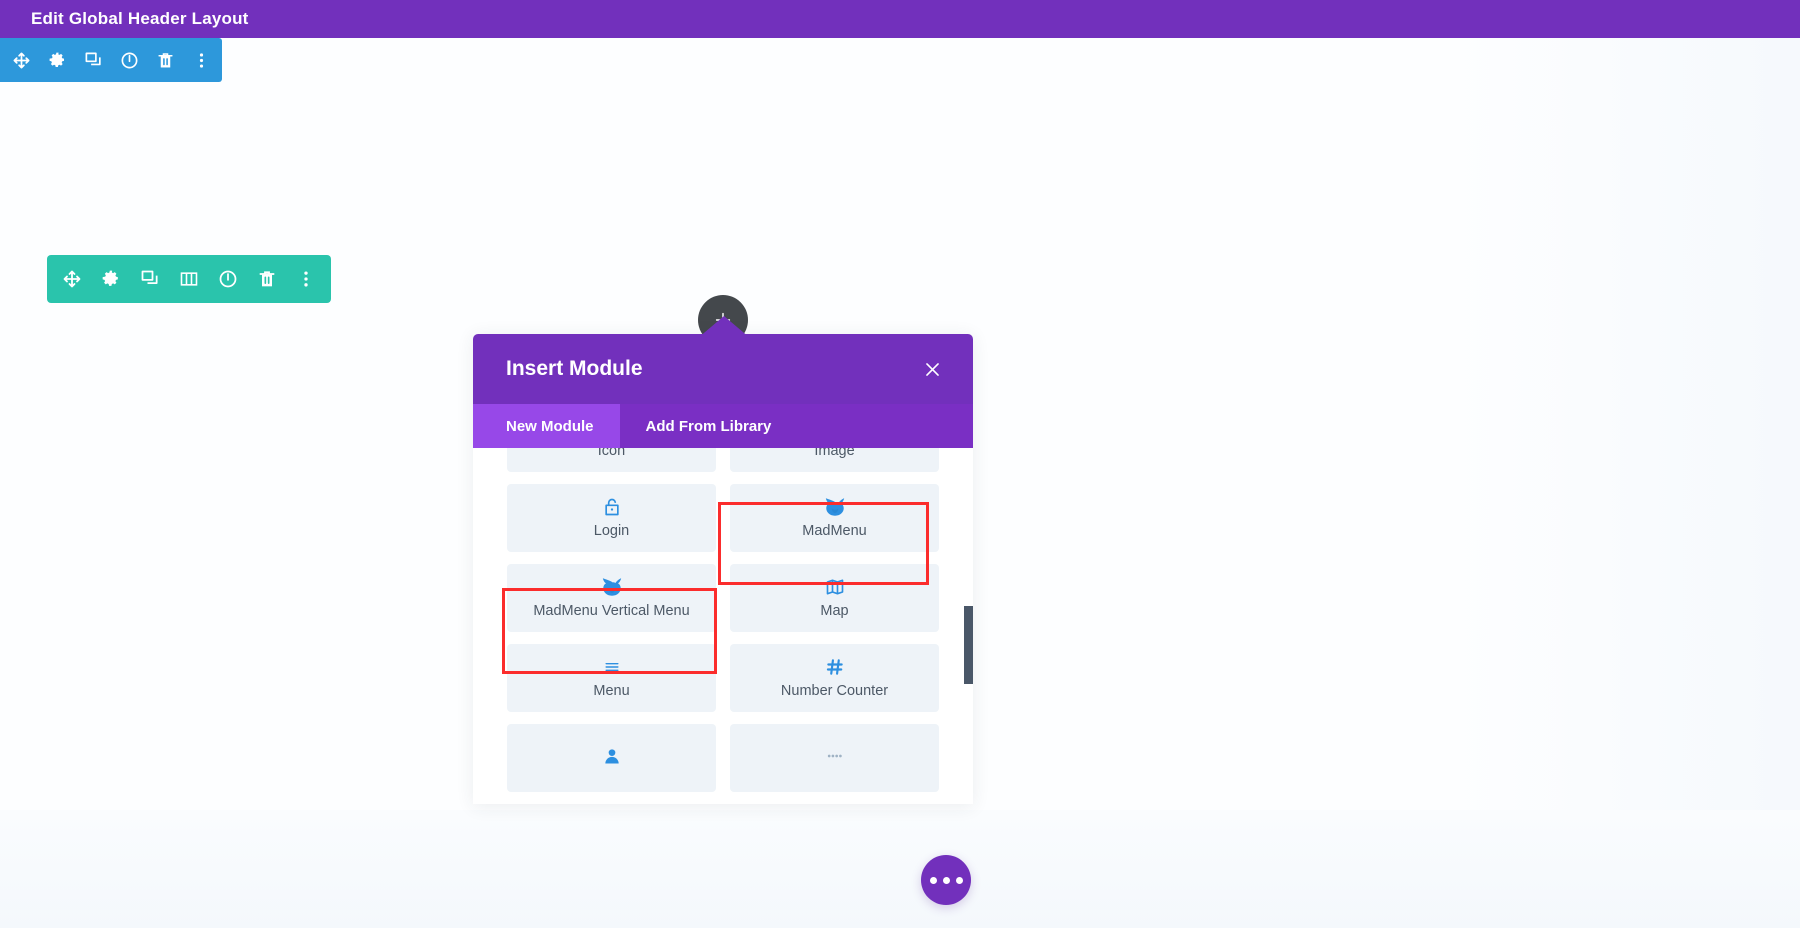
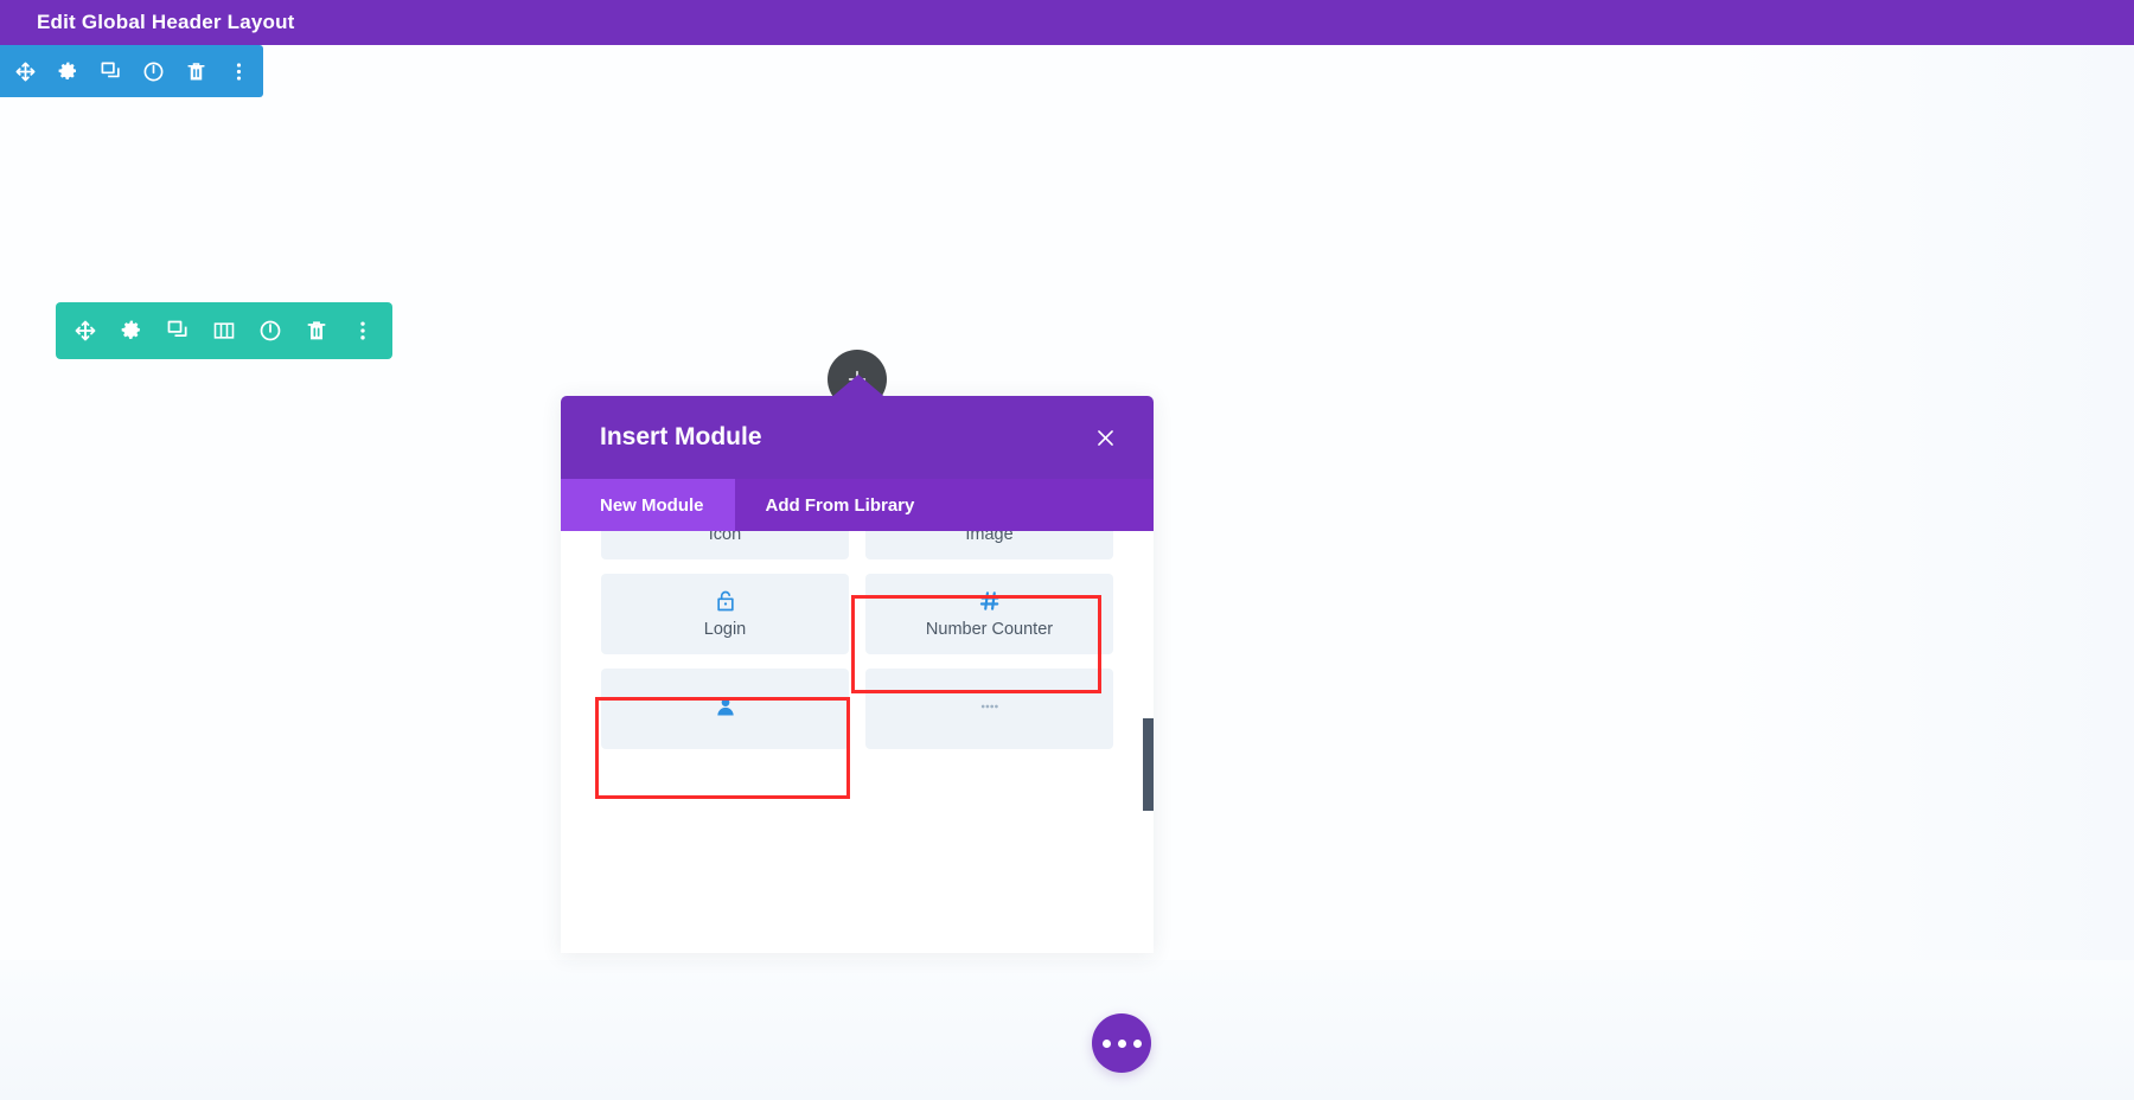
  Edit Global Header Layout
  Insert Module
  New Module
  Add From Library
  Icon
  Image
  Login
- MadMenu
- MadMenu Vertical Menu
- Map
- Menu
  Number Counter
